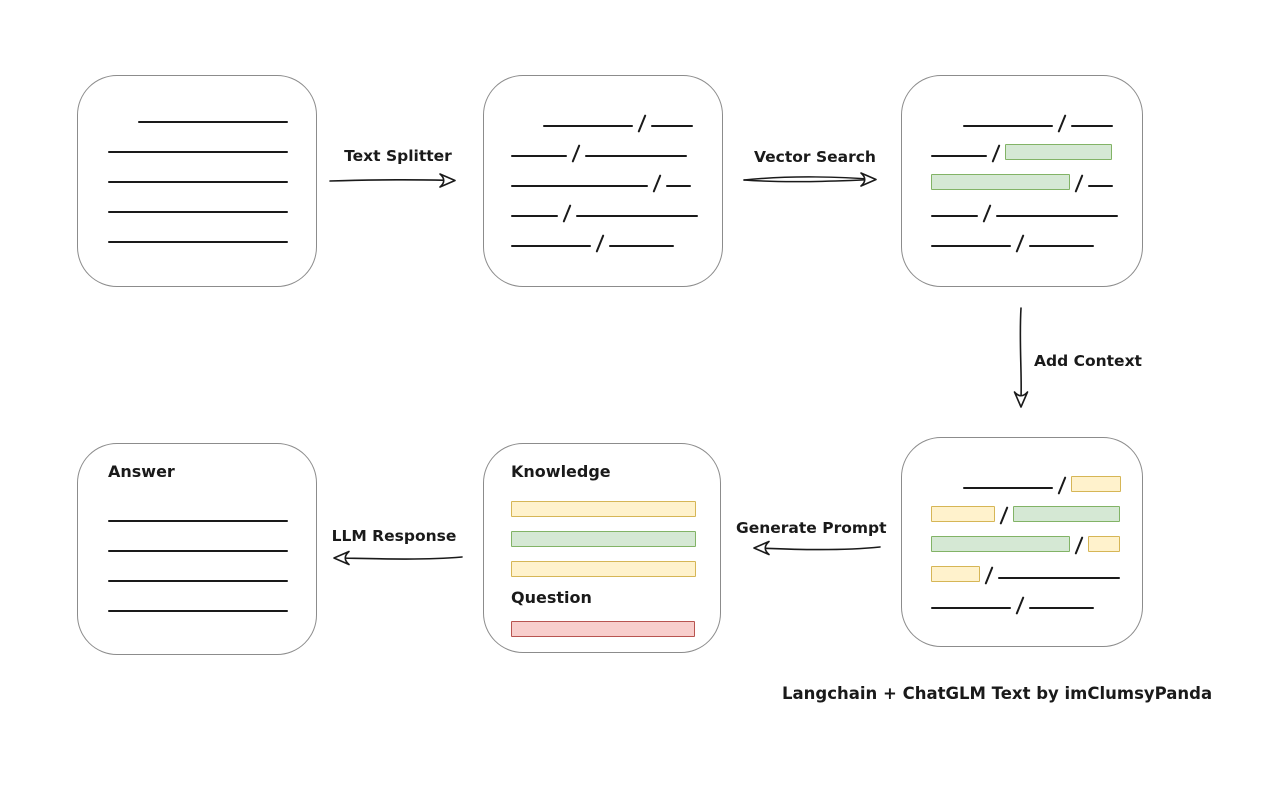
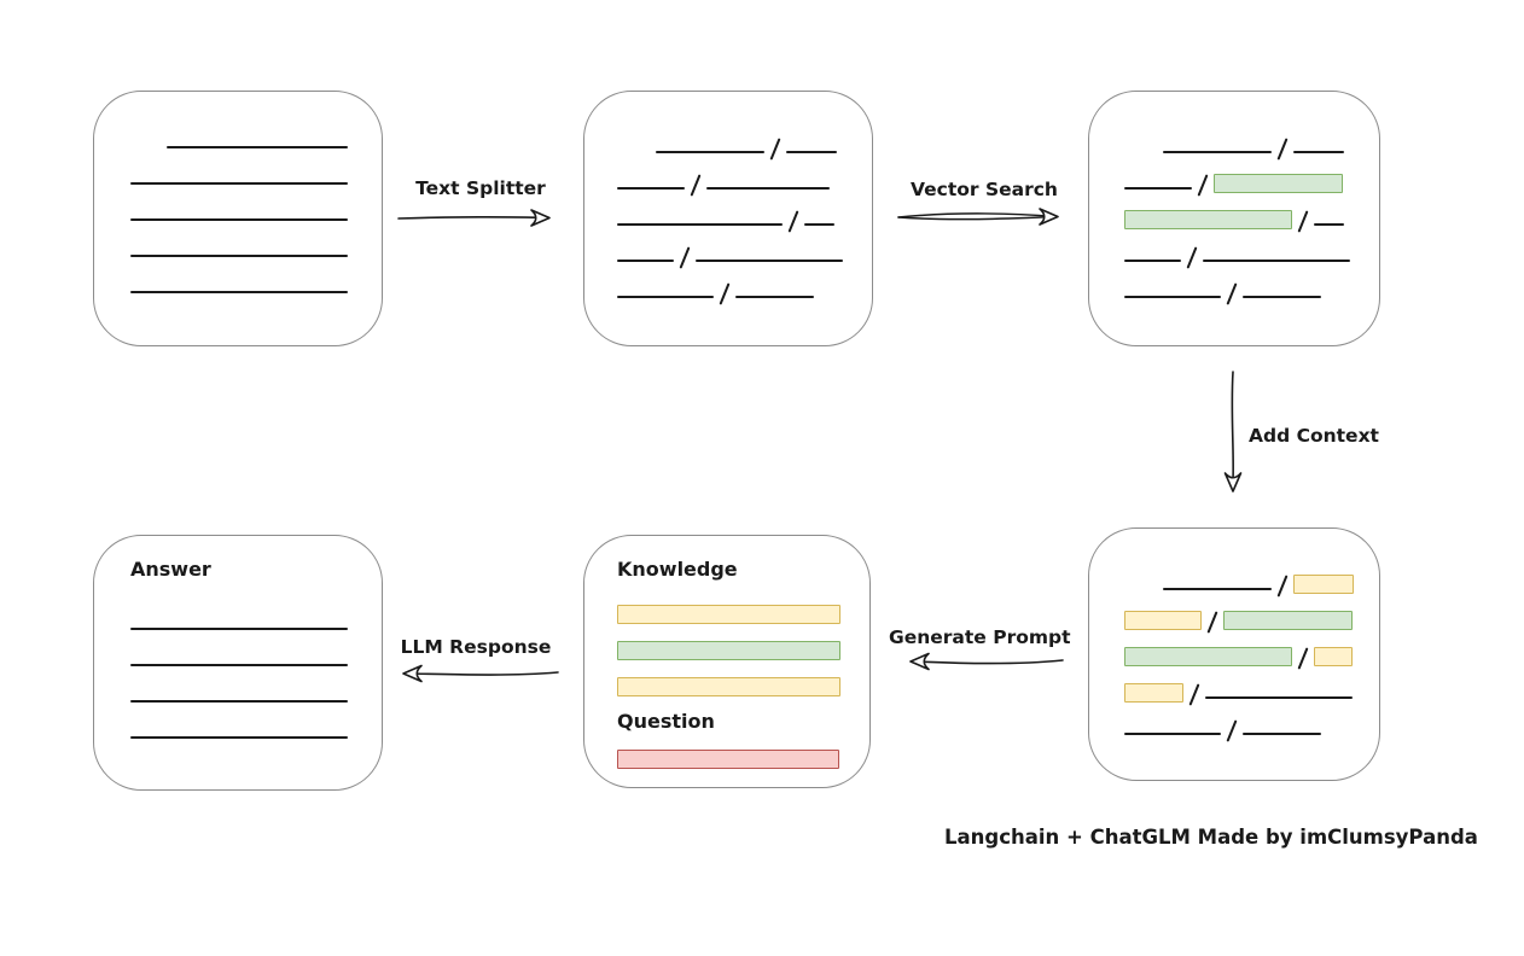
  Knowledge
  Question
  Answer
  Text Splitter
  Vector Search
  Add Context
  Generate Prompt
  LLM Response
- Langchain + ChatGLM Text by imClumsyPanda
+ Langchain + ChatGLM Made by imClumsyPanda
